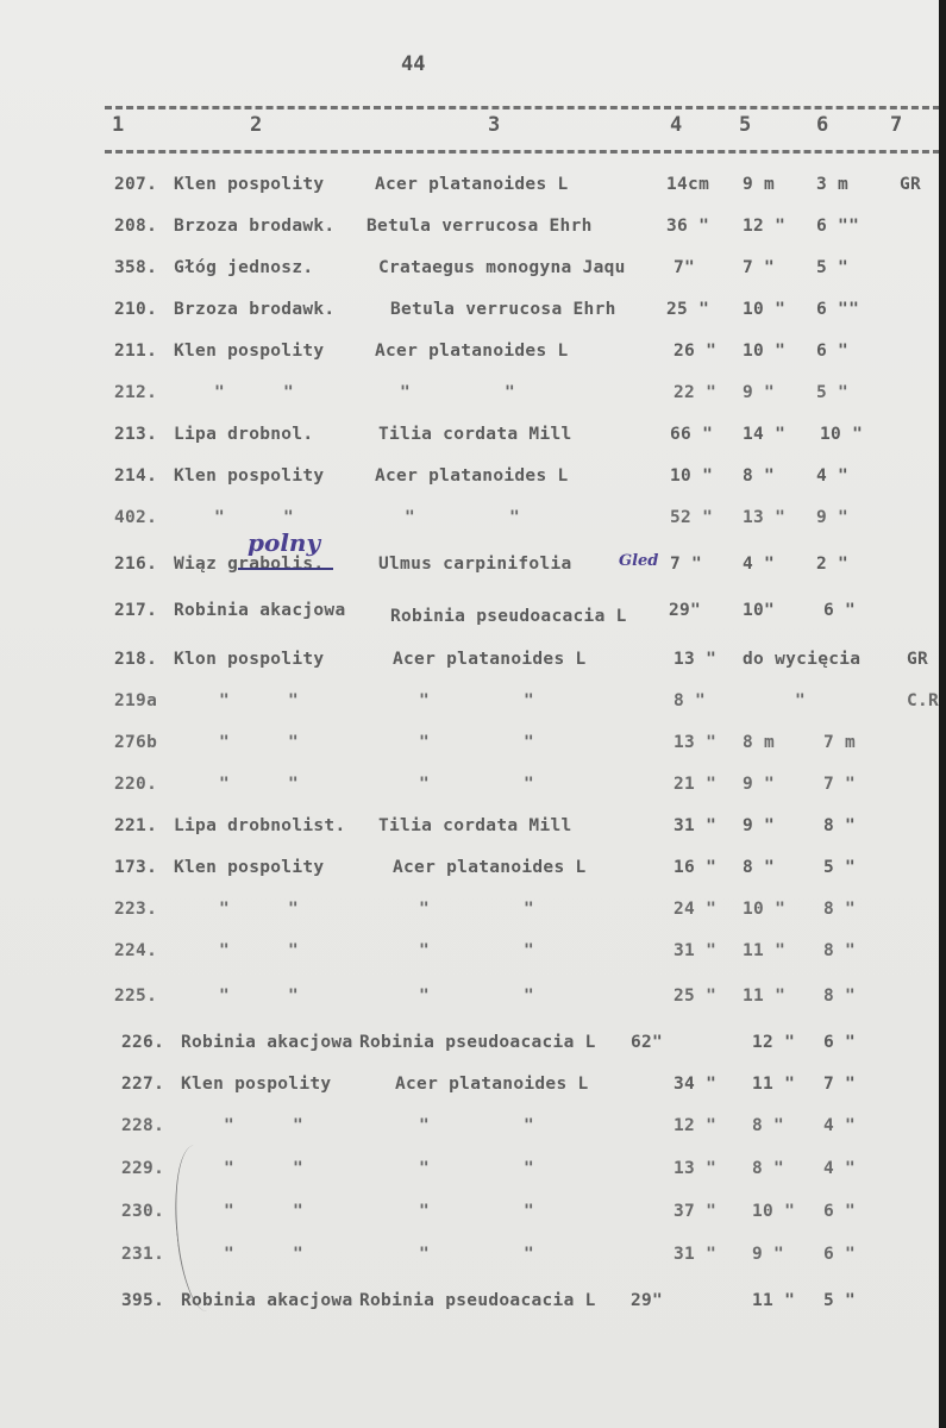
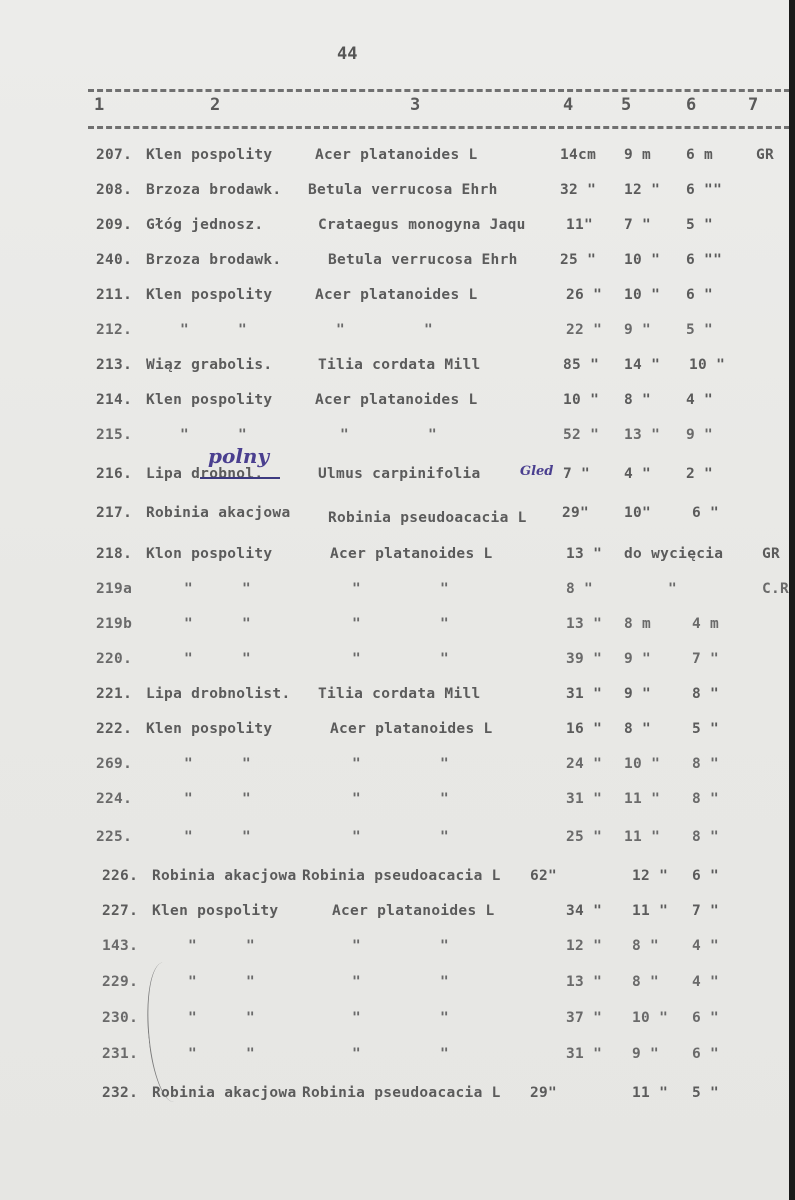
  44
  1
  2
  3
  4
  5
  6
  7
  207.
  Klen pospolity
  Acer platanoides L
  14cm
  9 m
- 3 m
+ 6 m
  GR
  208.
  Brzoza brodawk.
  Betula verrucosa Ehrh
- 36 "
+ 32 "
  12 "
  6 ""
- 358.
+ 209.
  Głóg jednosz.
  Crataegus monogyna Jaqu
- 7"
+ 11"
  7 "
  5 "
- 210.
+ 240.
  Brzoza brodawk.
  Betula verrucosa Ehrh
  25 "
  10 "
  6 ""
  211.
  Klen pospolity
  Acer platanoides L
  26 "
  10 "
  6 "
  212.
  " "
  " "
  22 "
  9 "
  5 "
  213.
- Lipa drobnol.
+ Wiąz grabolis.
  Tilia cordata Mill
- 66 "
+ 85 "
  14 "
  10 "
  214.
  Klen pospolity
  Acer platanoides L
  10 "
  8 "
  4 "
- 402.
+ 215.
  " "
  " "
  52 "
  13 "
  9 "
  216.
- Wiąz grabolis.
+ Lipa drobnol.
  Ulmus carpinifolia
  7 "
  4 "
  2 "
  217.
  Robinia akacjowa
  Robinia pseudoacacia L
  29"
  10"
  6 "
  218.
  Klon pospolity
  Acer platanoides L
  13 "
  do wycięcia
  GR
  219a
  " "
  " "
  8 "
  "
  C.R
- 276b
+ 219b
  " "
  " "
  13 "
  8 m
- 7 m
+ 4 m
  220.
  " "
  " "
- 21 "
+ 39 "
  9 "
  7 "
  221.
  Lipa drobnolist.
  Tilia cordata Mill
  31 "
  9 "
  8 "
- 173.
+ 222.
  Klen pospolity
  Acer platanoides L
  16 "
  8 "
  5 "
- 223.
+ 269.
  " "
  " "
  24 "
  10 "
  8 "
  224.
  " "
  " "
  31 "
  11 "
  8 "
  225.
  " "
  " "
  25 "
  11 "
  8 "
  226.
  Robinia akacjowa
  Robinia pseudoacacia L
  62"
  12 "
  6 "
  227.
  Klen pospolity
  Acer platanoides L
  34 "
  11 "
  7 "
- 228.
+ 143.
  " "
  " "
  12 "
  8 "
  4 "
  229.
  " "
  " "
  13 "
  8 "
  4 "
  230.
  " "
  " "
  37 "
  10 "
  6 "
  231.
  " "
  " "
  31 "
  9 "
  6 "
- 395.
+ 232.
  Robinia akacjowa
  Robinia pseudoacacia L
  29"
  11 "
  5 "
  polny
  Gled
